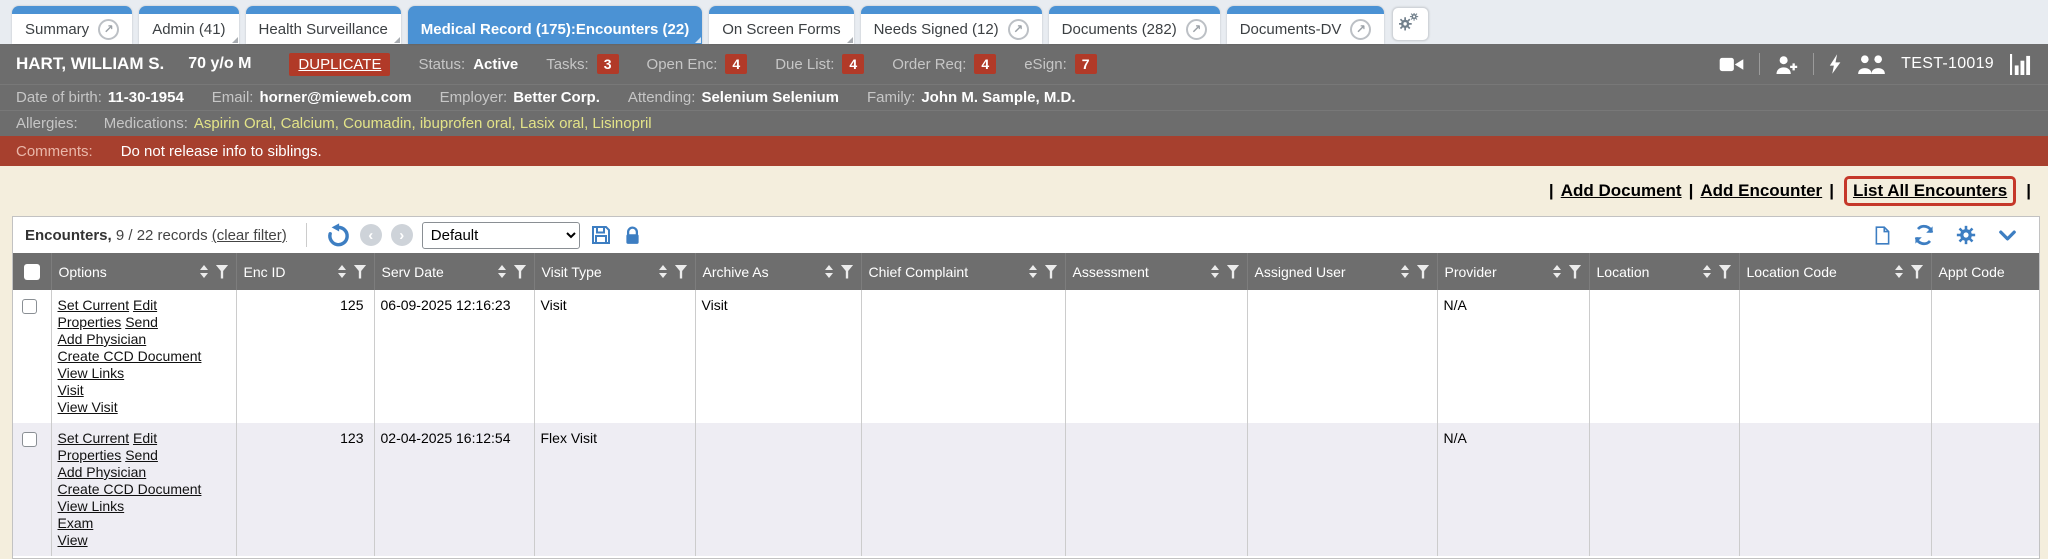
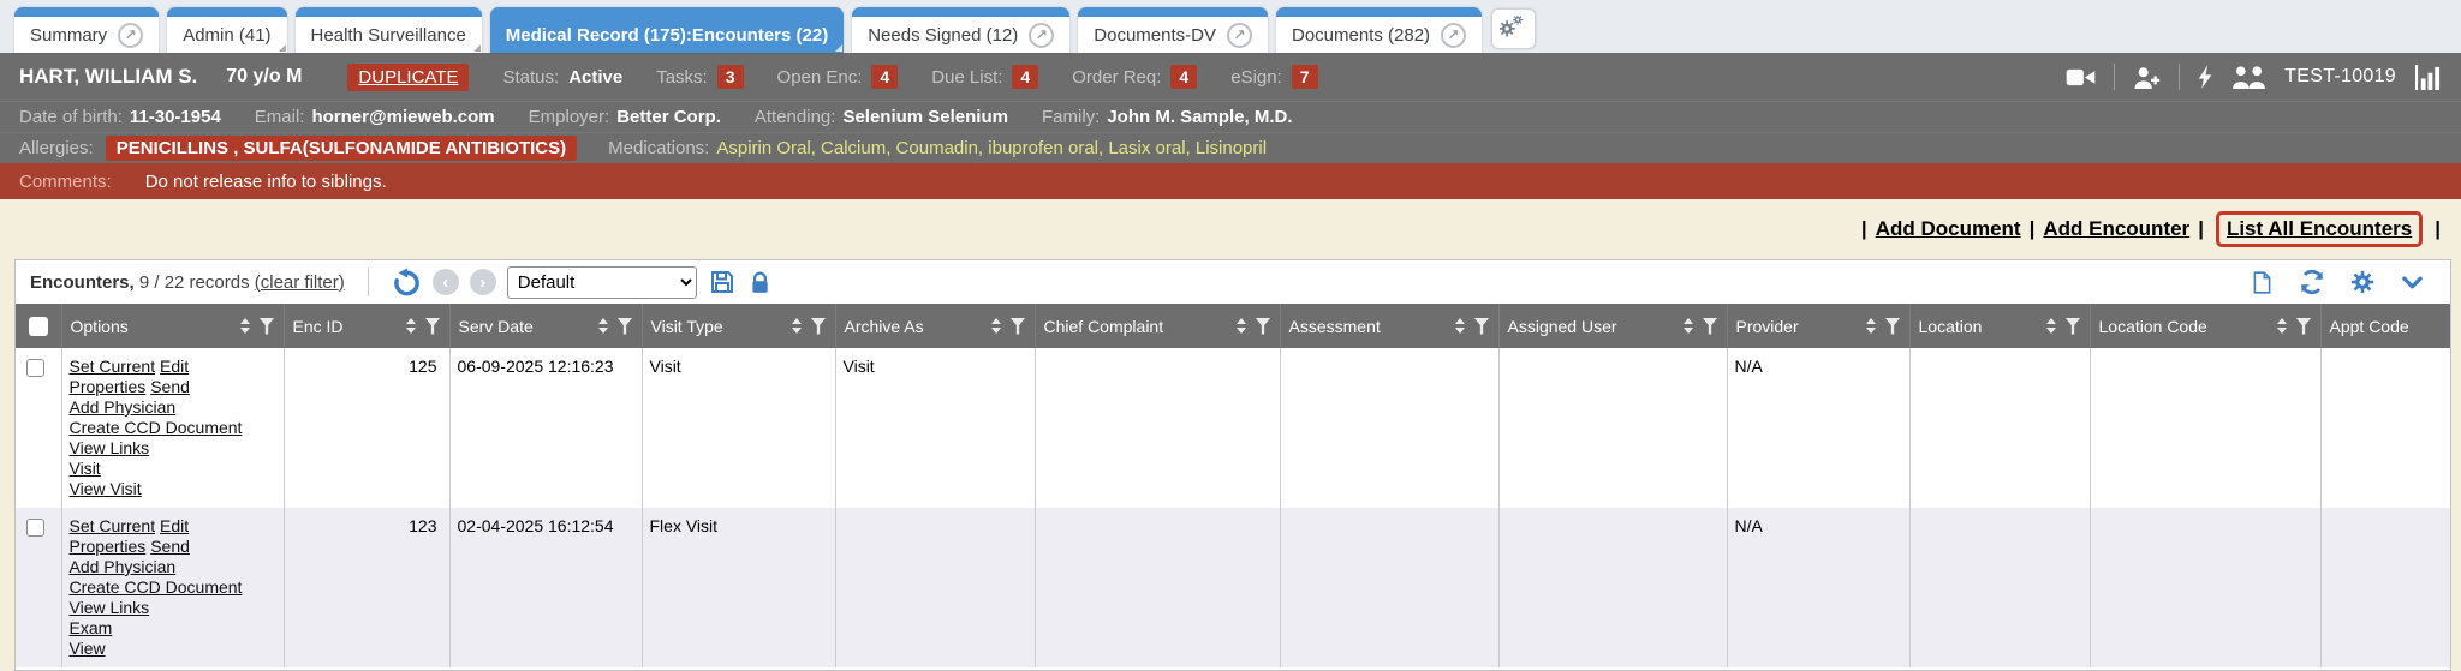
  Summary
  ↗
  Admin (41)
  Health Surveillance
  Medical Record (175):Encounters (22)
- On Screen Forms
  Needs Signed (12)
  ↗
- Documents (282)
+ Documents-DV
  ↗
- Documents-DV
+ Documents (282)
  ↗
  HART, WILLIAM S.
  70 y/o M
  DUPLICATE
  Status:
  Active
  Tasks:
  3
  Open Enc:
  4
  Due List:
  4
  Order Req:
  4
  eSign:
  7
  TEST-10019
  Date of birth: 11-30-1954
  Email: horner@mieweb.com
  Employer: Better Corp.
  Attending: Selenium Selenium
  Family: John M. Sample, M.D.
  Allergies:
+ PENICILLINS , SULFA(SULFONAMIDE ANTIBIOTICS)
  Medications:
  Aspirin Oral, Calcium, Coumadin, ibuprofen oral, Lasix oral, Lisinopril
  Comments:
  Do not release info to siblings.
  |
  Add Document
  |
  Add Encounter
  |
  List All Encounters
  |
  Encounters, 9 / 22 records (clear filter)
  ‹
  ›
  Default
  	Options	Enc ID	Serv Date	Visit Type	Archive As	Chief Complaint	Assessment	Assigned User	Provider	Location	Location Code	Appt Code
  	Set Current EditProperties SendAdd PhysicianCreate CCD DocumentView LinksVisitView Visit	125	06-09-2025 12:16:23	Visit	Visit				N/A
  	Set Current EditProperties SendAdd PhysicianCreate CCD DocumentView LinksExamView	123	02-04-2025 16:12:54	Flex Visit					N/A
